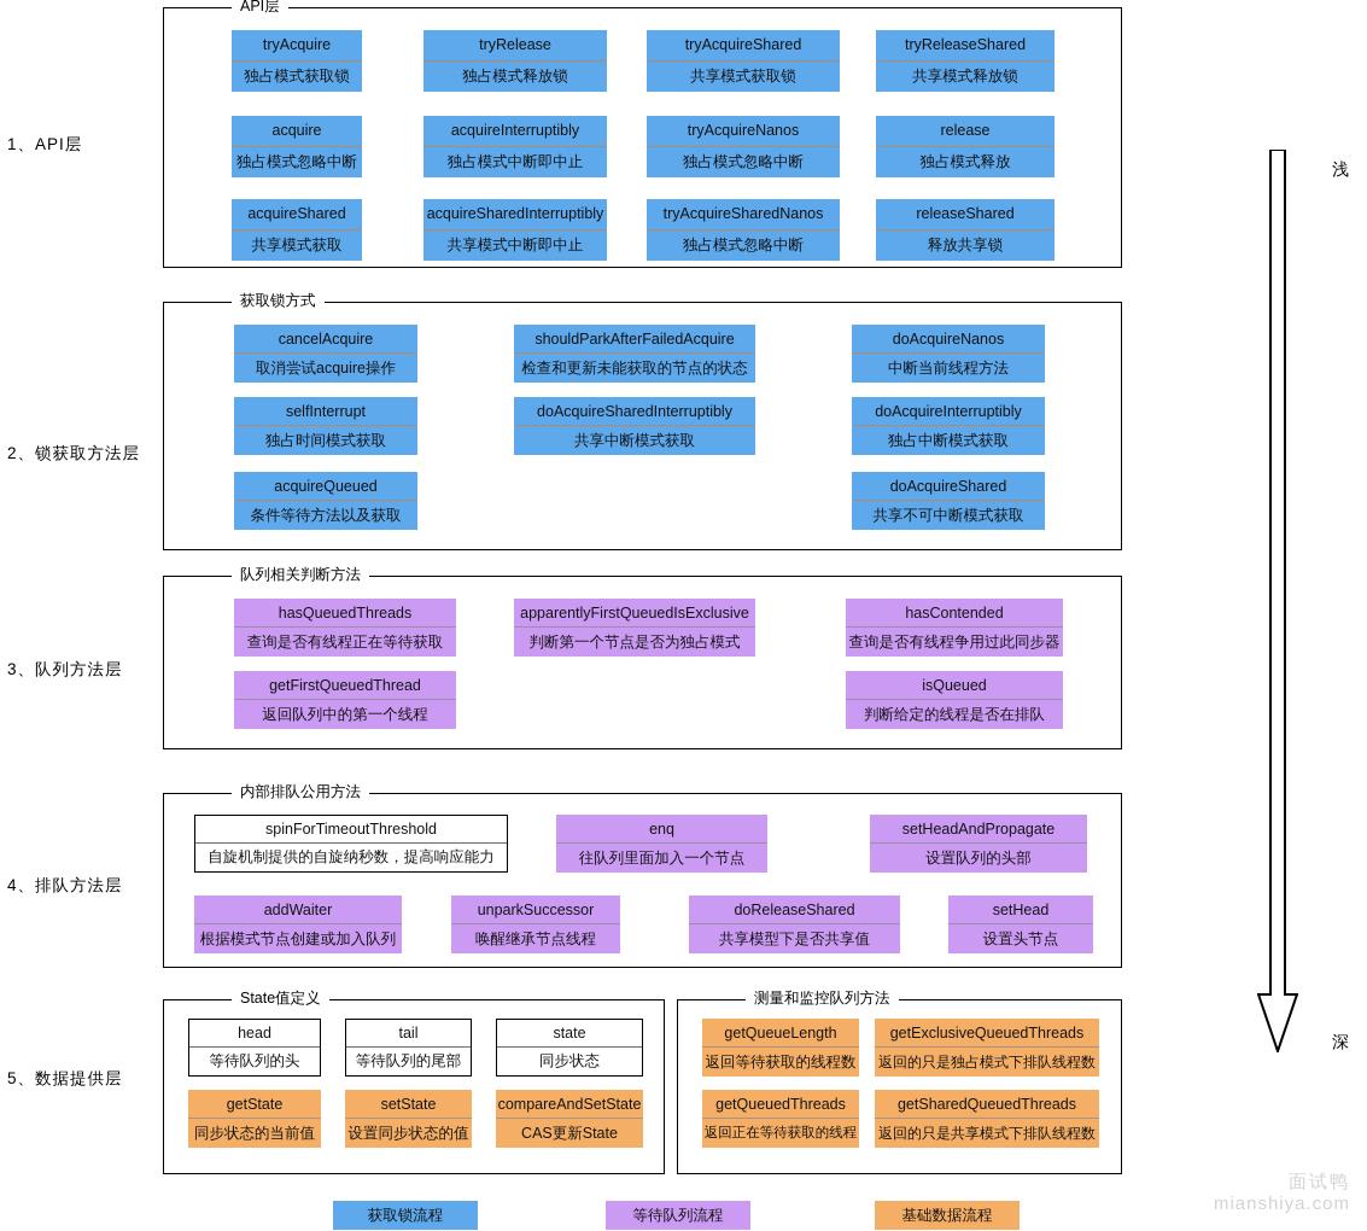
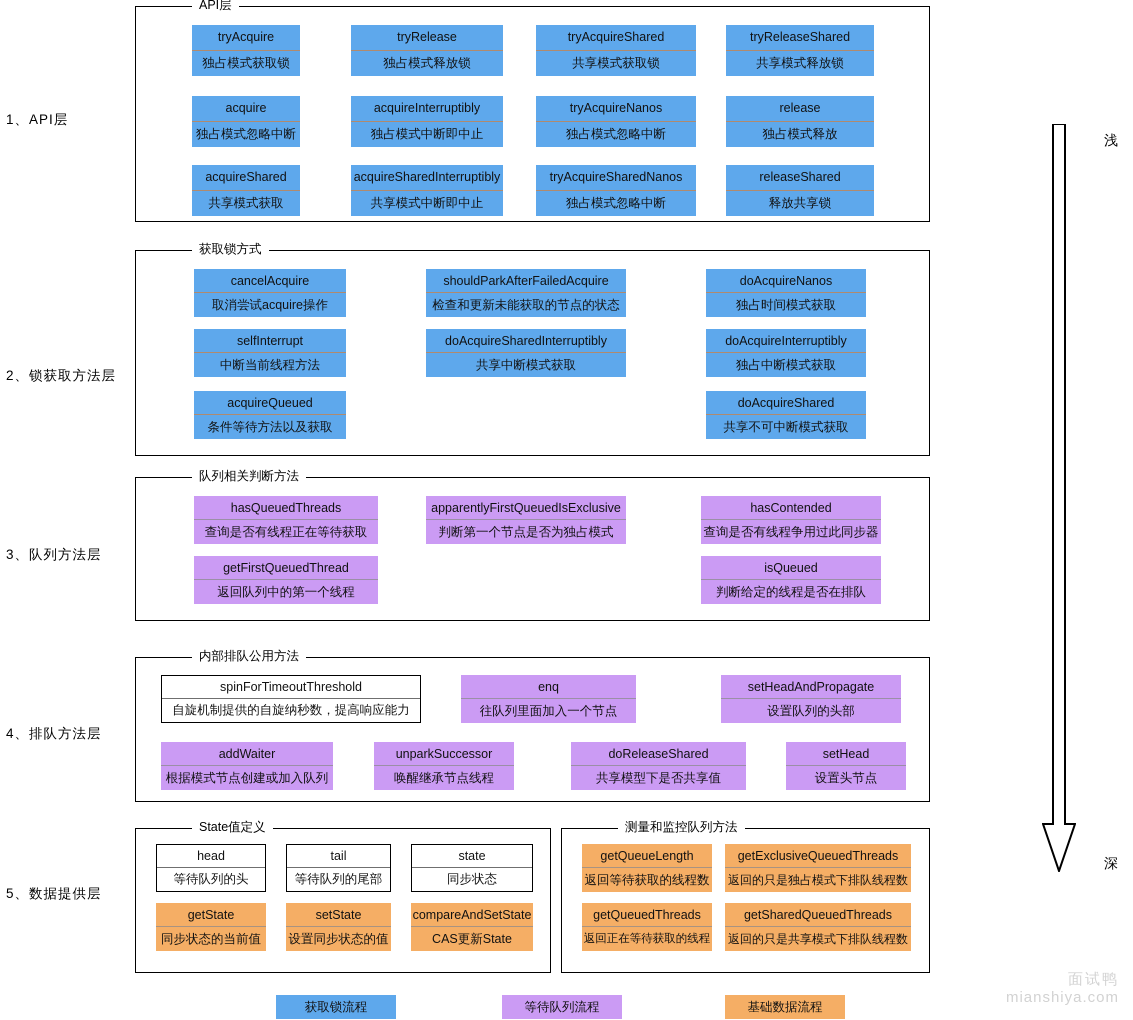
  1、API层
  2、锁获取方法层
  3、队列方法层
  4、排队方法层
  5、数据提供层
  API层
  tryAcquire
  独占模式获取锁
  tryRelease
  独占模式释放锁
  tryAcquireShared
  共享模式获取锁
  tryReleaseShared
  共享模式释放锁
  acquire
  独占模式忽略中断
  acquireInterruptibly
  独占模式中断即中止
  tryAcquireNanos
  独占模式忽略中断
  release
  独占模式释放
  acquireShared
  共享模式获取
  acquireSharedInterruptibly
  共享模式中断即中止
  tryAcquireSharedNanos
  独占模式忽略中断
  releaseShared
  释放共享锁
  获取锁方式
  cancelAcquire
  取消尝试acquire操作
  shouldParkAfterFailedAcquire
  检查和更新未能获取的节点的状态
  doAcquireNanos
- 中断当前线程方法
+ 独占时间模式获取
  selfInterrupt
- 独占时间模式获取
+ 中断当前线程方法
  doAcquireSharedInterruptibly
  共享中断模式获取
  doAcquireInterruptibly
  独占中断模式获取
  acquireQueued
  条件等待方法以及获取
  doAcquireShared
  共享不可中断模式获取
  队列相关判断方法
  hasQueuedThreads
  查询是否有线程正在等待获取
  apparentlyFirstQueuedIsExclusive
  判断第一个节点是否为独占模式
  hasContended
  查询是否有线程争用过此同步器
  getFirstQueuedThread
  返回队列中的第一个线程
  isQueued
  判断给定的线程是否在排队
  内部排队公用方法
  spinForTimeoutThreshold
  自旋机制提供的自旋纳秒数，提高响应能力
  enq
  往队列里面加入一个节点
  setHeadAndPropagate
  设置队列的头部
  addWaiter
  根据模式节点创建或加入队列
  unparkSuccessor
  唤醒继承节点线程
  doReleaseShared
  共享模型下是否共享值
  setHead
  设置头节点
  State值定义
  head
  等待队列的头
  tail
  等待队列的尾部
  state
  同步状态
  getState
  同步状态的当前值
  setState
  设置同步状态的值
  compareAndSetState
  CAS更新State
  测量和监控队列方法
  getQueueLength
  返回等待获取的线程数
  getExclusiveQueuedThreads
  返回的只是独占模式下排队线程数
  getQueuedThreads
  返回正在等待获取的线程
  getSharedQueuedThreads
  返回的只是共享模式下排队线程数
  浅
  深
  获取锁流程
  等待队列流程
  基础数据流程
  面试鸭
  mianshiya.com
